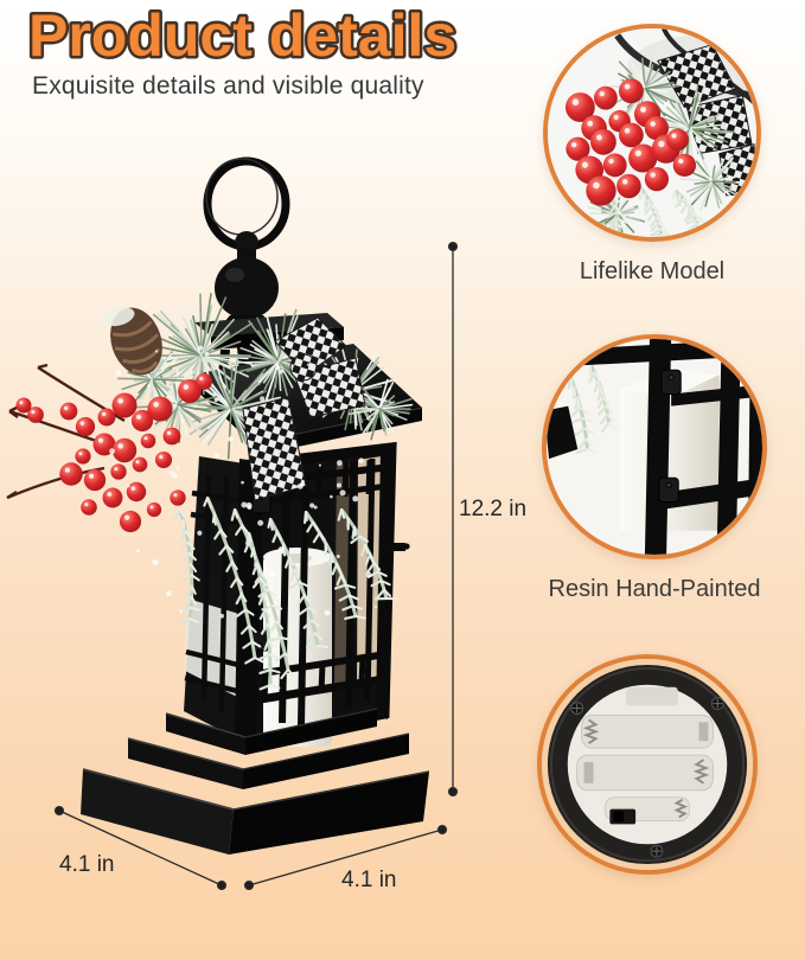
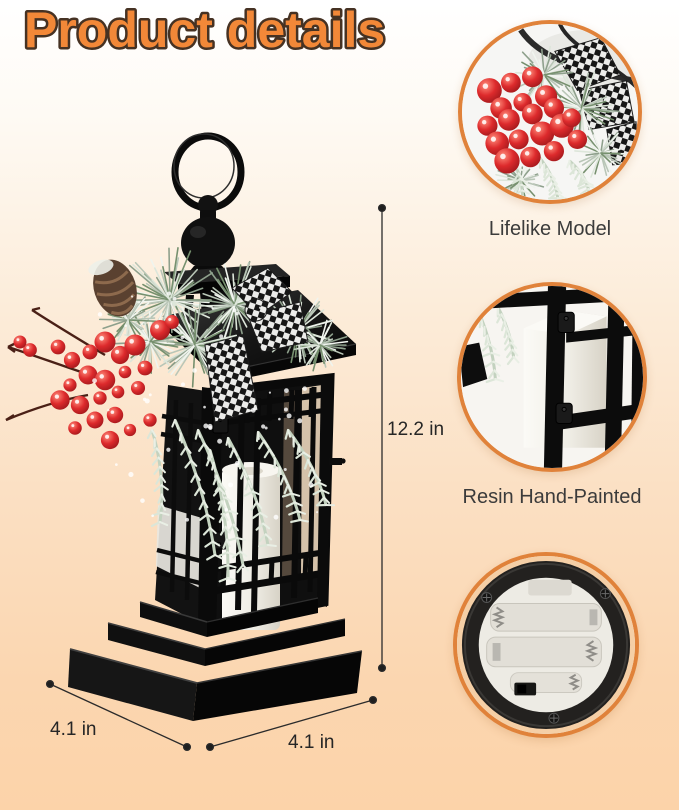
  Product details
- Exquisite details and visible quality
  12.2 in
  4.1 in
  4.1 in
  Lifelike Model
  Resin Hand-Painted
